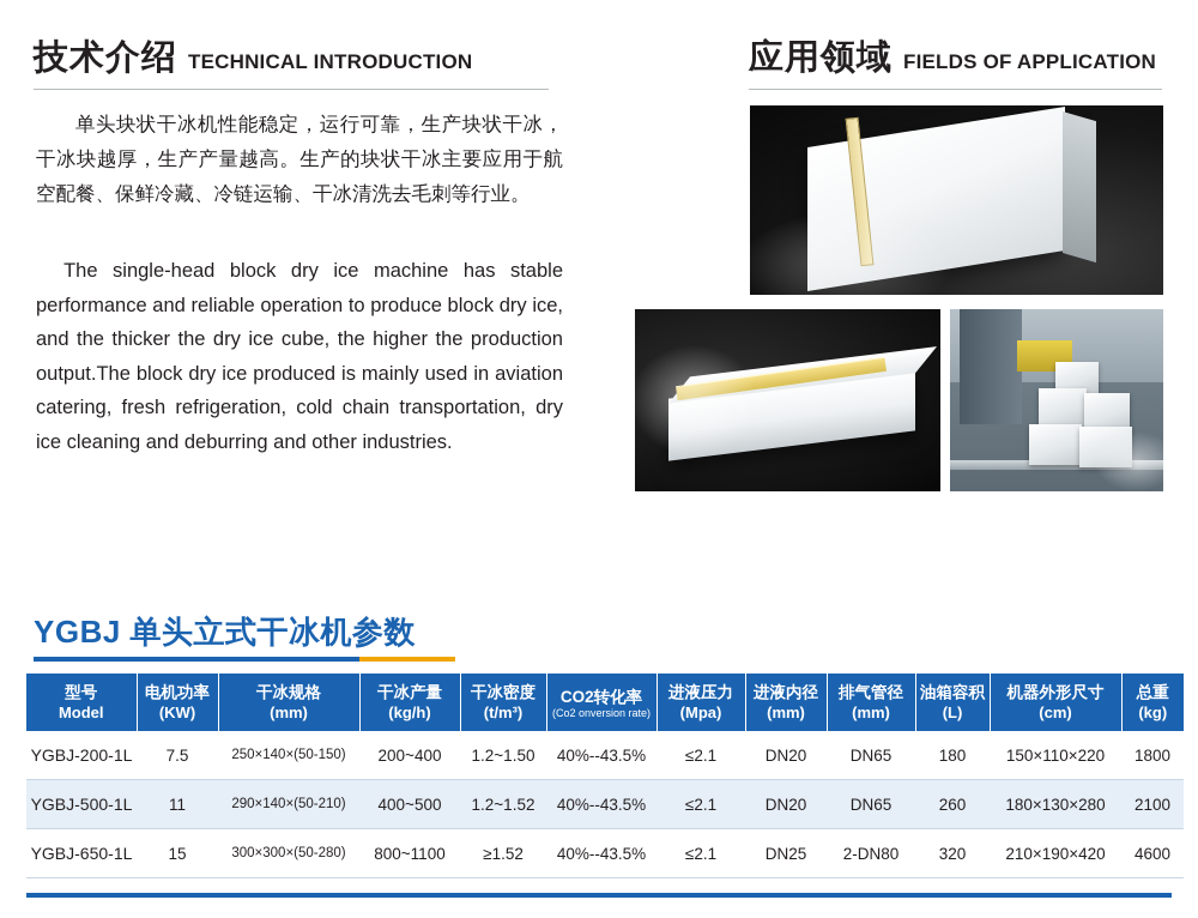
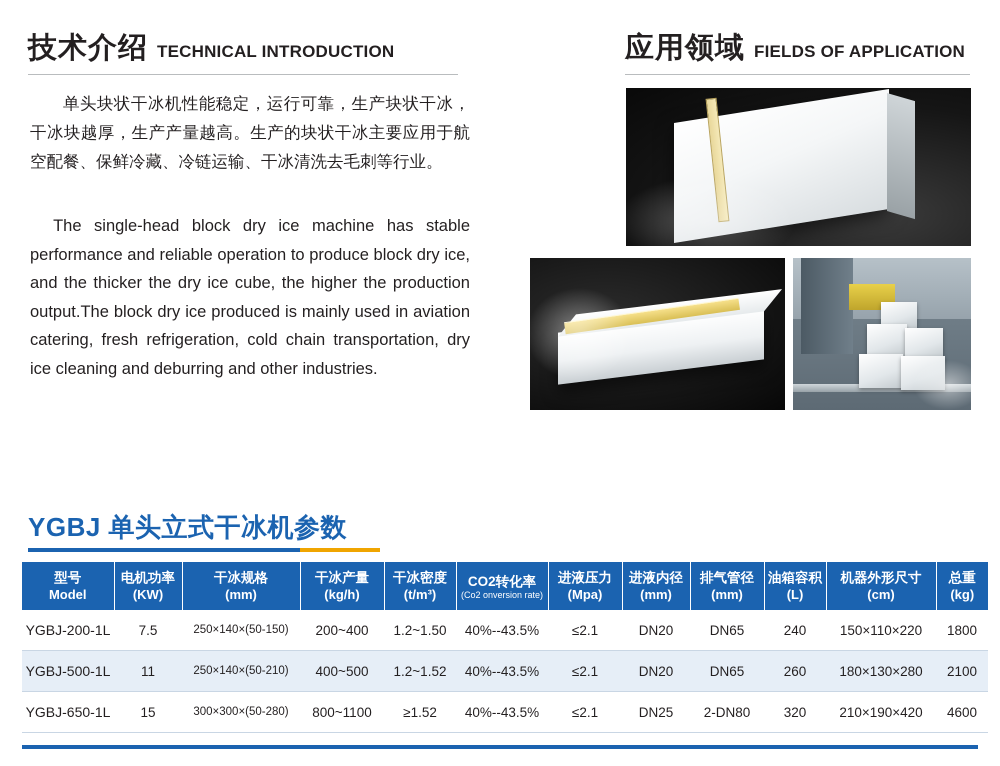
  技术介绍
  TECHNICAL INTRODUCTION
  单头块状干冰机性能稳定，运行可靠，生产块状干冰，干冰块越厚，生产产量越高。生产的块状干冰主要应用于航空配餐、保鲜冷藏、冷链运输、干冰清洗去毛刺等行业。
  The single-head block dry ice machine has stable performance and reliable operation to produce block dry ice, and the thicker the dry ice cube, the higher the production output.The block dry ice produced is mainly used in aviation catering, fresh refrigeration, cold chain transportation, dry ice cleaning and deburring and other industries.
  应用领域
  FIELDS OF APPLICATION
  YGBJ 单头立式干冰机参数
  型号 Model	电机功率 (KW)	干冰规格 (mm)	干冰产量 (kg/h)	干冰密度 (t/m³)	CO2转化率 (Co2 onversion rate)	进液压力 (Mpa)	进液内径 (mm)	排气管径 (mm)	油箱容积 (L)	机器外形尺寸 (cm)	总重 (kg)
- YGBJ-200-1L	7.5	250×140×(50-150)	200~400	1.2~1.50	40%--43.5%	≤2.1	DN20	DN65	180	150×110×220	1800
+ YGBJ-200-1L	7.5	250×140×(50-150)	200~400	1.2~1.50	40%--43.5%	≤2.1	DN20	DN65	240	150×110×220	1800
- YGBJ-500-1L	11	290×140×(50-210)	400~500	1.2~1.52	40%--43.5%	≤2.1	DN20	DN65	260	180×130×280	2100
+ YGBJ-500-1L	11	250×140×(50-210)	400~500	1.2~1.52	40%--43.5%	≤2.1	DN20	DN65	260	180×130×280	2100
  YGBJ-650-1L	15	300×300×(50-280)	800~1100	≥1.52	40%--43.5%	≤2.1	DN25	2-DN80	320	210×190×420	4600
